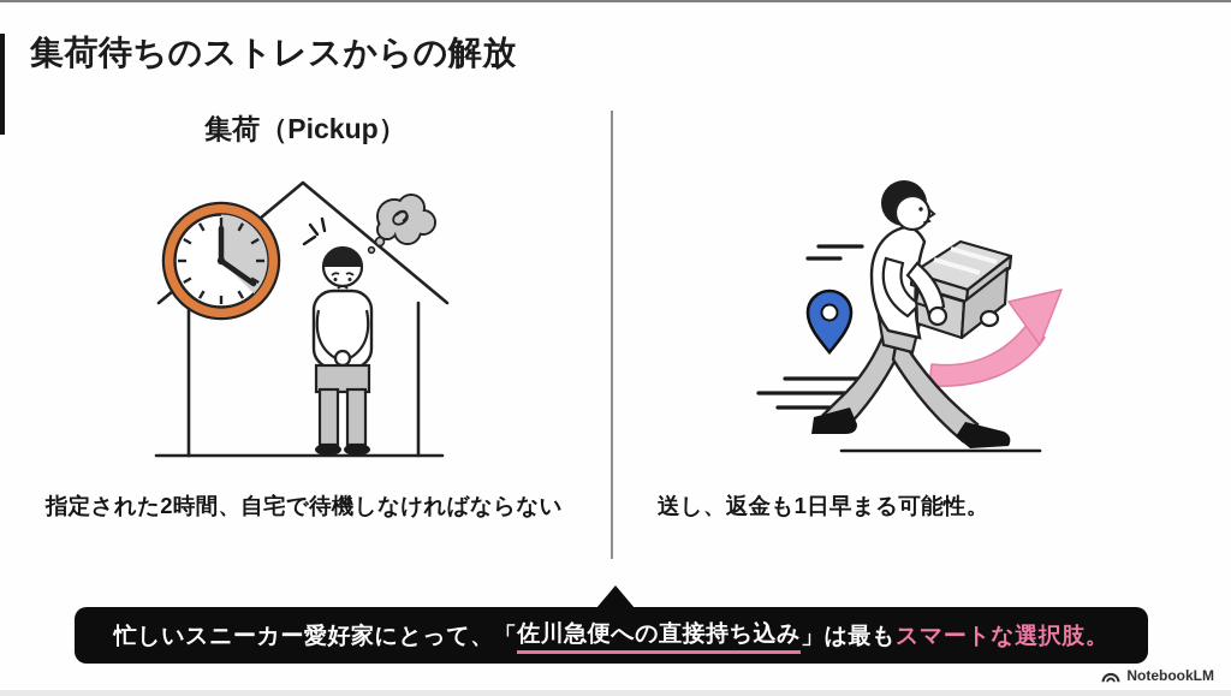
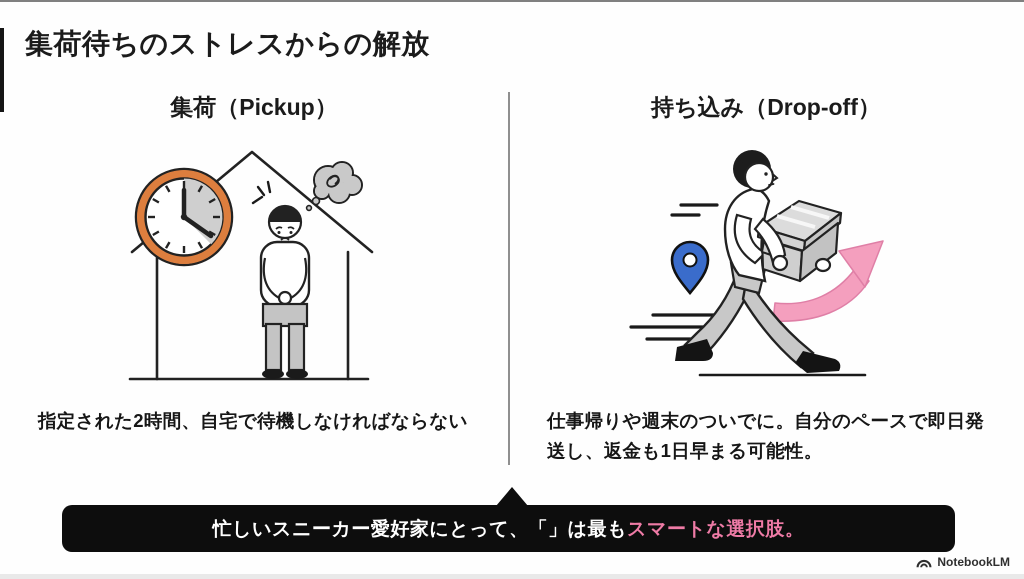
  集荷待ちのストレスからの解放
  集荷（Pickup）
+ 持ち込み（Drop-off）
  指定された2時間、自宅で待機しなければならない
+ 仕事帰りや週末のついでに。自分のペースで即日発
  送し、返金も1日早まる可能性。
  忙しいスニーカー愛好家にとって、「
- 佐川急便への直接持ち込み
  」は最も
  スマートな選択肢。
  NotebookLM
